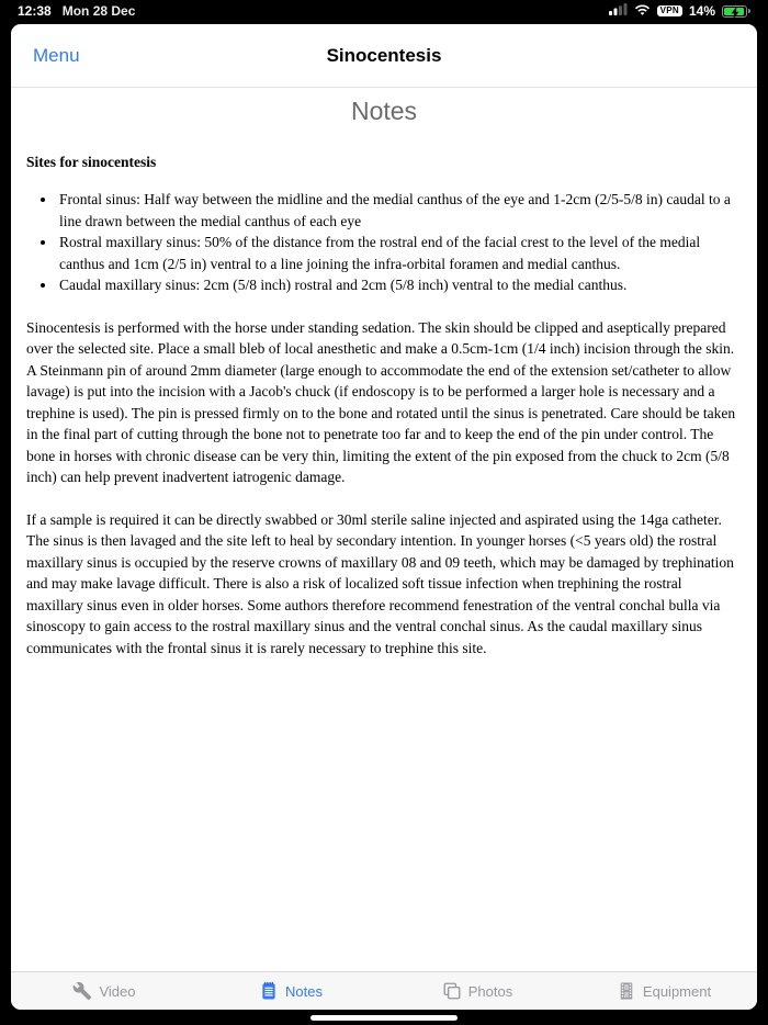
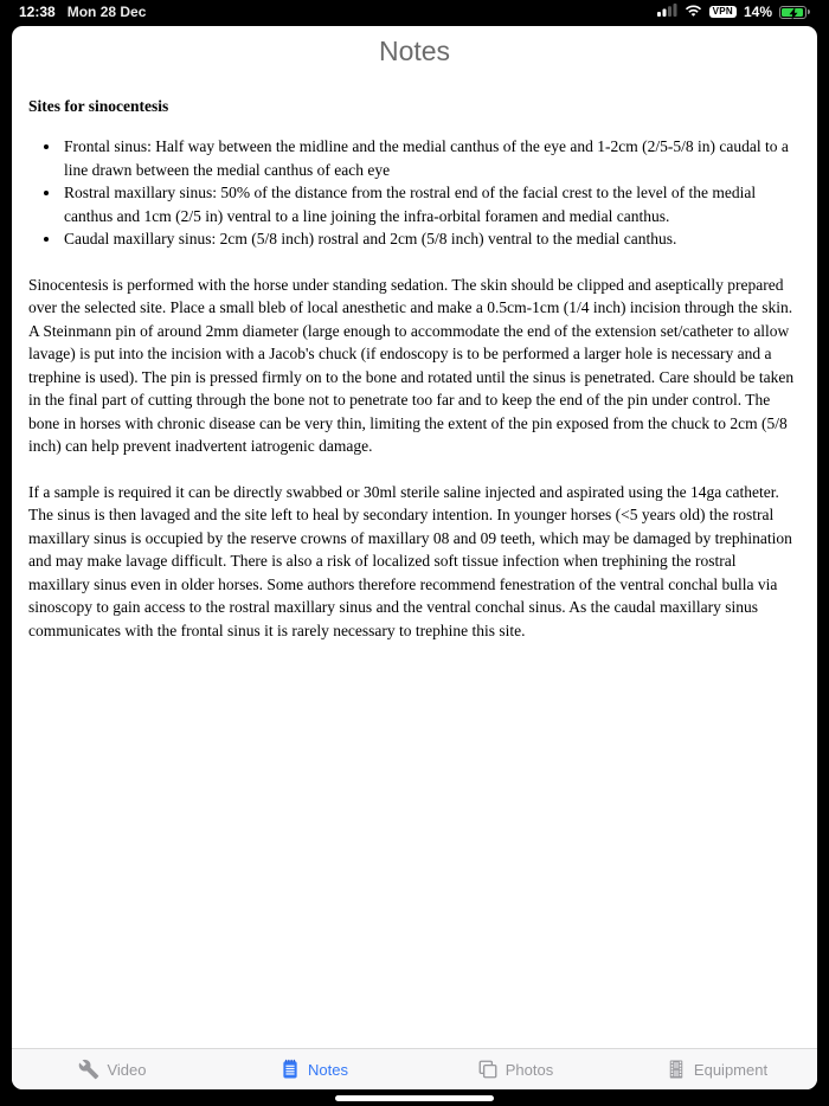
  12:38
  Mon 28 Dec
  VPN
  14%
- Menu
- Sinocentesis
  Notes
  Sites for sinocentesis
  Frontal sinus: Half way between the midline and the medial canthus of the eye and 1-2cm (2/5-5/8 in) caudal to a line drawn between the medial canthus of each eye
  Rostral maxillary sinus: 50% of the distance from the rostral end of the facial crest to the level of the medial canthus and 1cm (2/5 in) ventral to a line joining the infra-orbital foramen and medial canthus.
  Caudal maxillary sinus: 2cm (5/8 inch) rostral and 2cm (5/8 inch) ventral to the medial canthus.
  Sinocentesis is performed with the horse under standing sedation. The skin should be clipped and aseptically prepared over the selected site. Place a small bleb of local anesthetic and make a 0.5cm-1cm (1/4 inch) incision through the skin. A Steinmann pin of around 2mm diameter (large enough to accommodate the end of the extension set/catheter to allow lavage) is put into the incision with a Jacob's chuck (if endoscopy is to be performed a larger hole is necessary and a trephine is used). The pin is pressed firmly on to the bone and rotated until the sinus is penetrated. Care should be taken in the final part of cutting through the bone not to penetrate too far and to keep the end of the pin under control. The bone in horses with chronic disease can be very thin, limiting the extent of the pin exposed from the chuck to 2cm (5/8 inch) can help prevent inadvertent iatrogenic damage.
  If a sample is required it can be directly swabbed or 30ml sterile saline injected and aspirated using the 14ga catheter. The sinus is then lavaged and the site left to heal by secondary intention. In younger horses (<5 years old) the rostral maxillary sinus is occupied by the reserve crowns of maxillary 08 and 09 teeth, which may be damaged by trephination and may make lavage difficult. There is also a risk of localized soft tissue infection when trephining the rostral maxillary sinus even in older horses. Some authors therefore recommend fenestration of the ventral conchal bulla via sinoscopy to gain access to the rostral maxillary sinus and the ventral conchal sinus. As the caudal maxillary sinus communicates with the frontal sinus it is rarely necessary to trephine this site.
  Video
  Notes
  Photos
  Equipment
